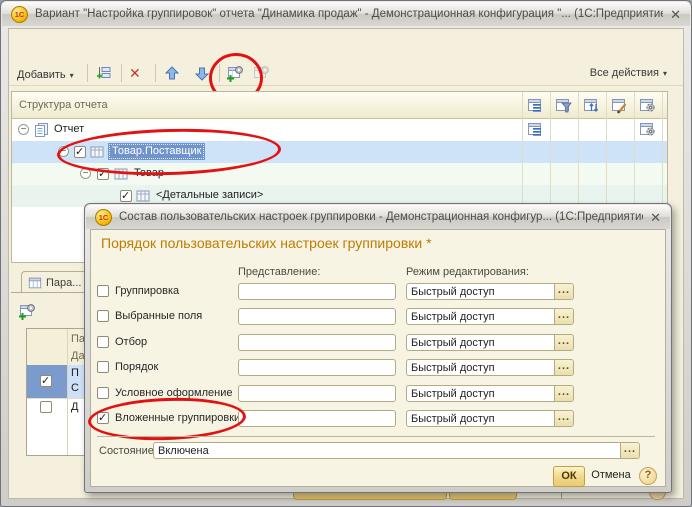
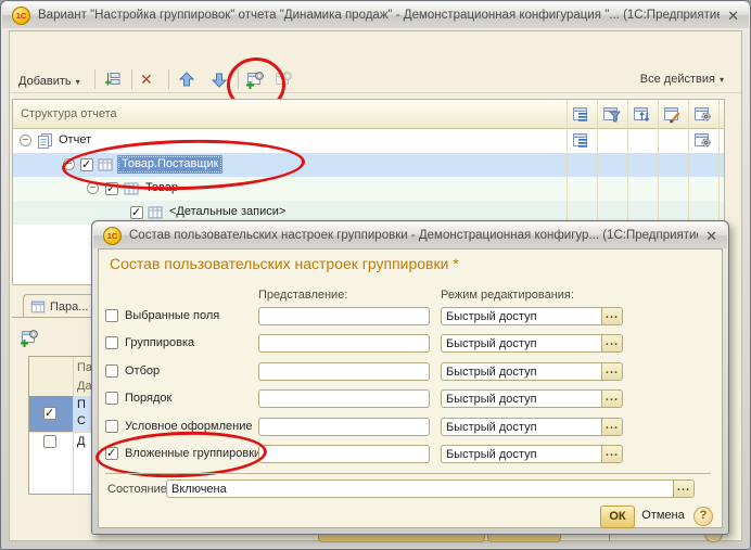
  1С
  Вариант "Настройка группировок" отчета "Динамика продаж" - Демонстрационная конфигурация "... (1С:Предприяти
  ✕
  Добавить
  ▾
  ✕
  Все действия
  ▾
  Структура отчета
  −
  Отчет
  −
  Товар.Поставщик
  −
  Товар
  <Детальные записи>
  Пара...
  П
  С
  Д
  1С
  Состав пользовательских настроек группировки - Демонстрационная конфигур... (1С:Предприяти
  ✕
- Порядок пользовательских настроек группировки *
+ Состав пользовательских настроек группировки *
  Представление:
  Режим редактирования:
- Группировка
+ Выбранные поля
  Быстрый доступ
  ...
- Выбранные поля
+ Группировка
  Быстрый доступ
  ...
  Отбор
  Быстрый доступ
  ...
  Порядок
  Быстрый доступ
  ...
  Условное оформление
  Быстрый доступ
  ...
  Вложенные группировк
  Быстрый доступ
  ...
  Состояние
  Включена
  ...
  ОК
  Отмена
  ?
